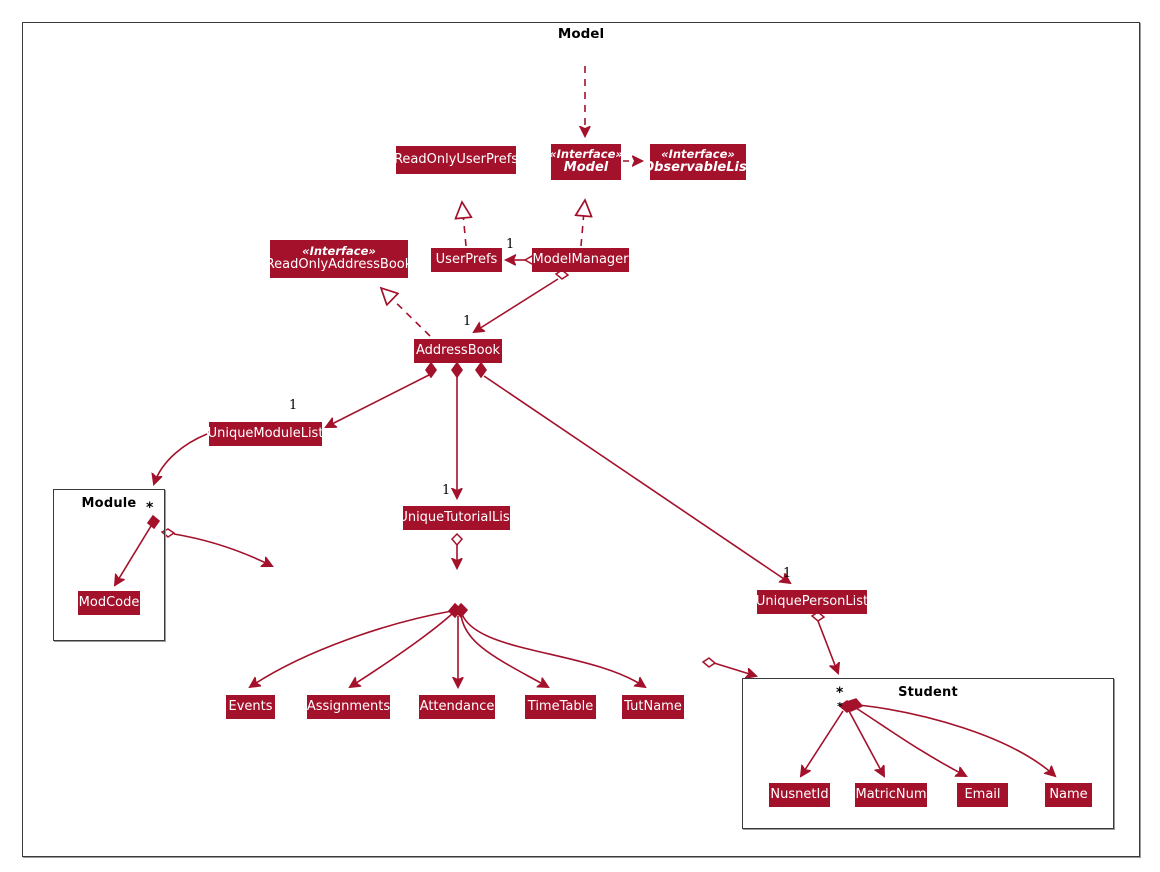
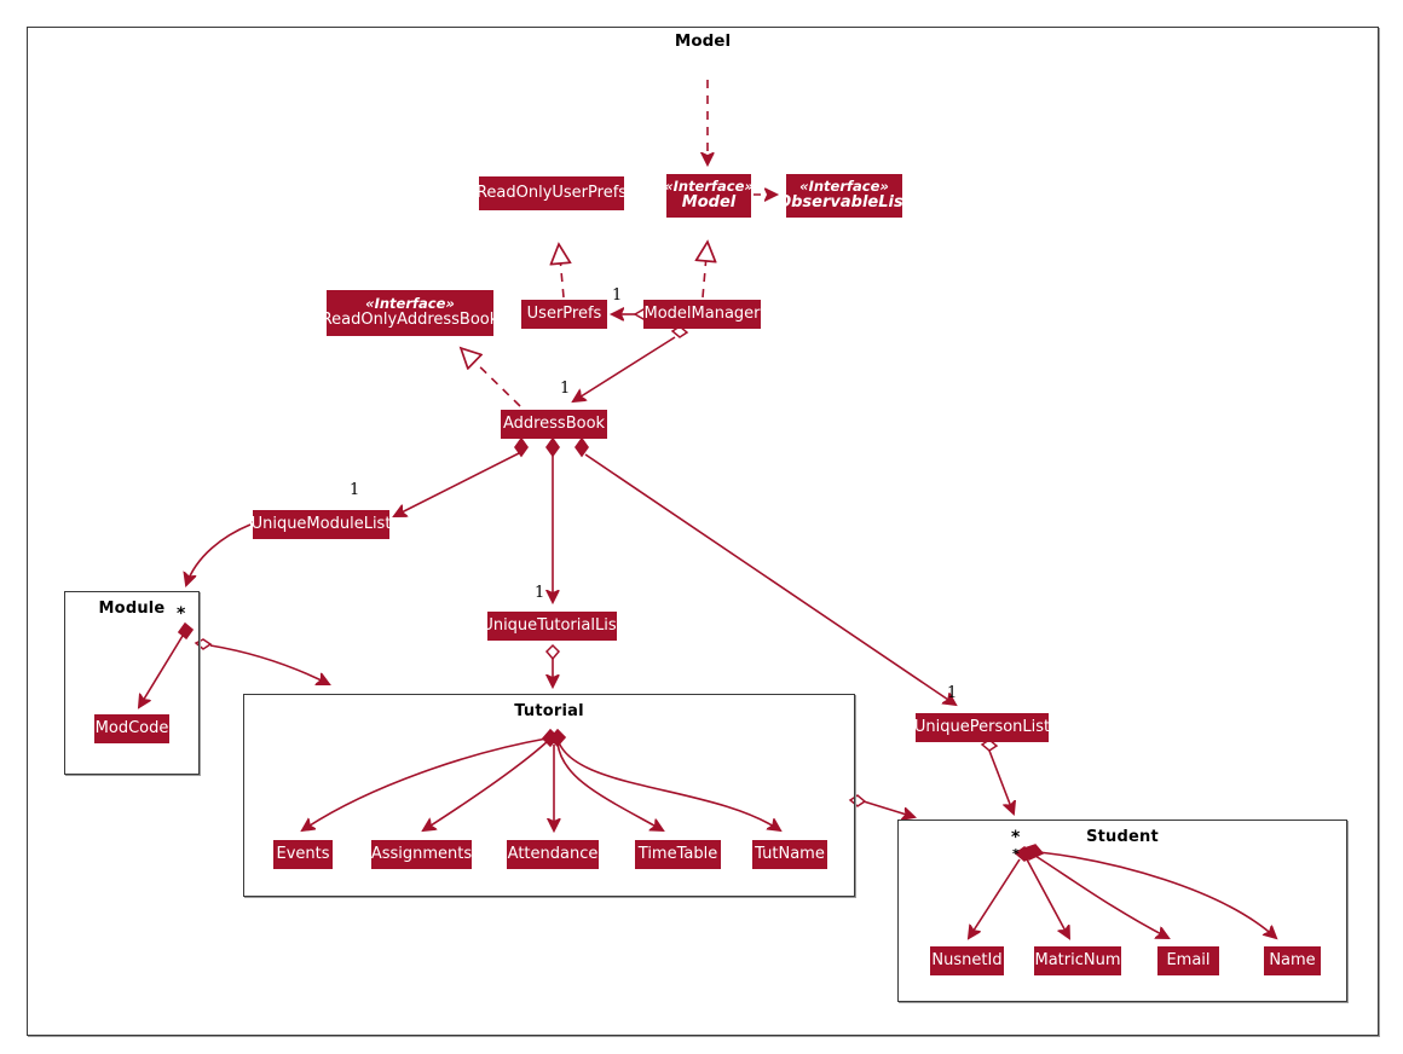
  Model
  Module
+ Tutorial
  Student
  ReadOnlyUserPrefs
  «Interface»
  Model
  «Interface»
  ObservableList
  «Interface»
  ReadOnlyAddressBook
  UserPrefs
  ModelManager
  AddressBook
  UniqueModuleList
  UniqueTutorialList
  UniquePersonList
  ModCode
  Events
  Assignments
  Attendance
  TimeTable
  TutName
  NusnetId
  MatricNum
  Email
  Name
  1
  1
  1
  1
  1
  *
  *
  *
